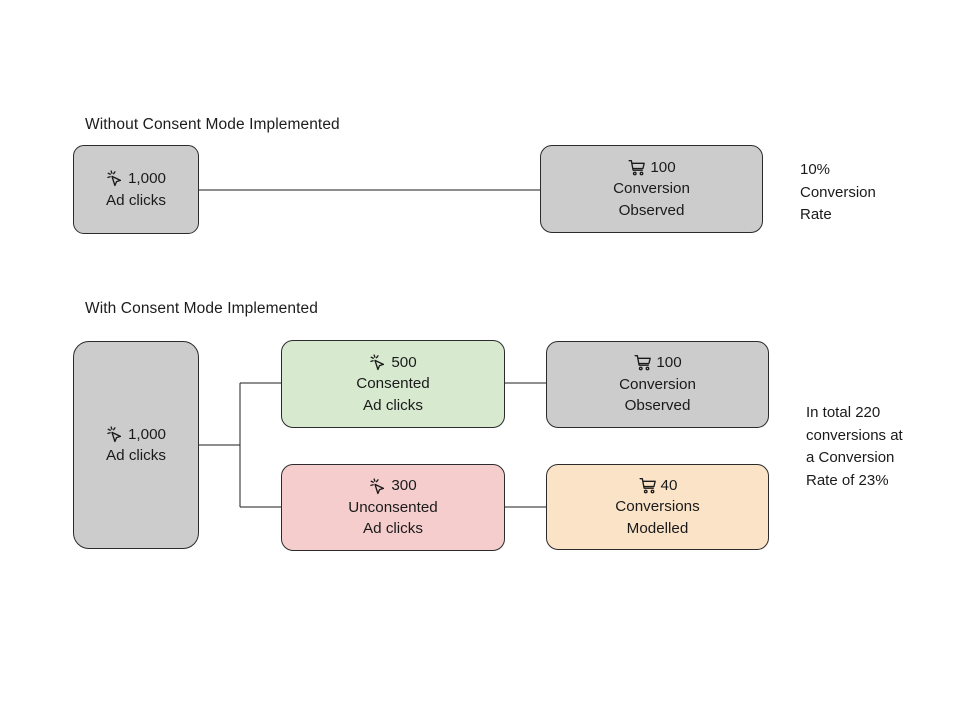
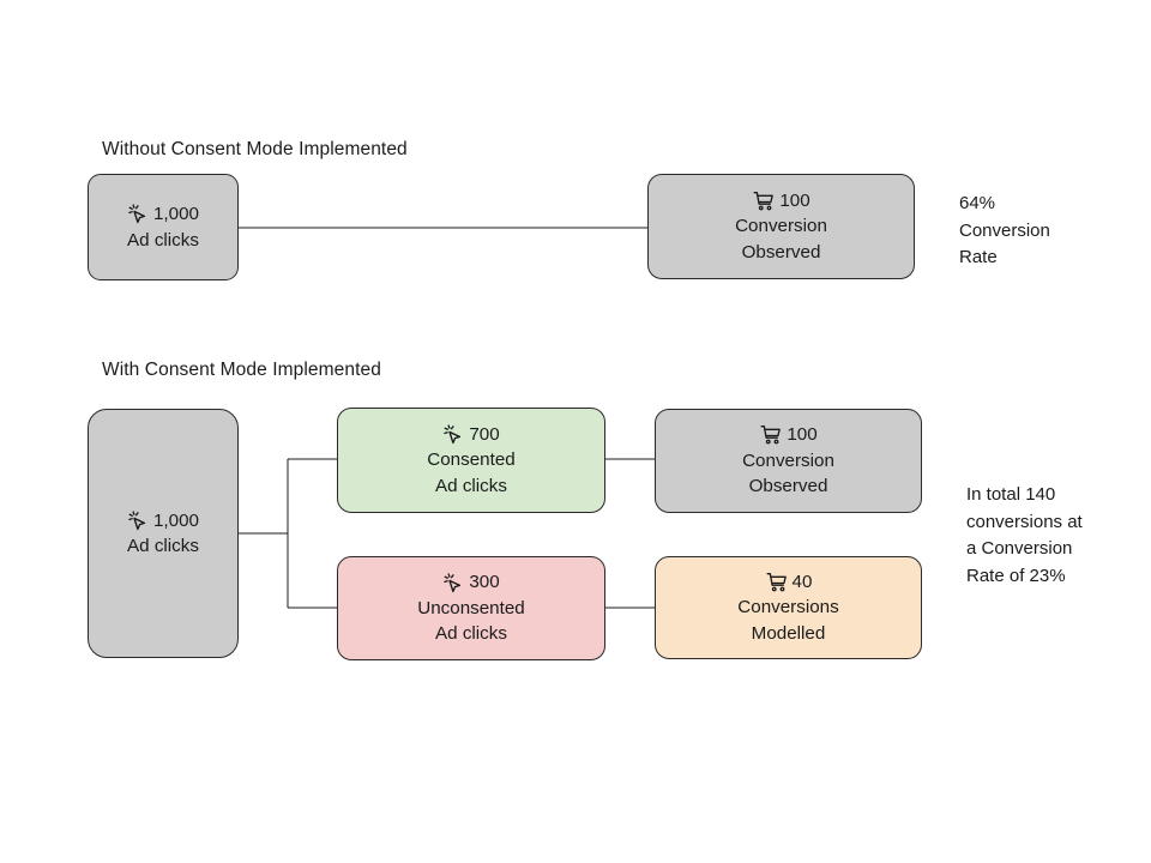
  Without Consent Mode Implemented
  With Consent Mode Implemented
  1,000
  Ad clicks
  100
  Conversion
  Observed
- 10%
+ 64%
  Conversion
  Rate
  1,000
  Ad clicks
- 500
+ 700
  Consented
  Ad clicks
  300
  Unconsented
  Ad clicks
  100
  Conversion
  Observed
  40
  Conversions
  Modelled
- In total 220
+ In total 140
  conversions at
  a Conversion
  Rate of 23%
